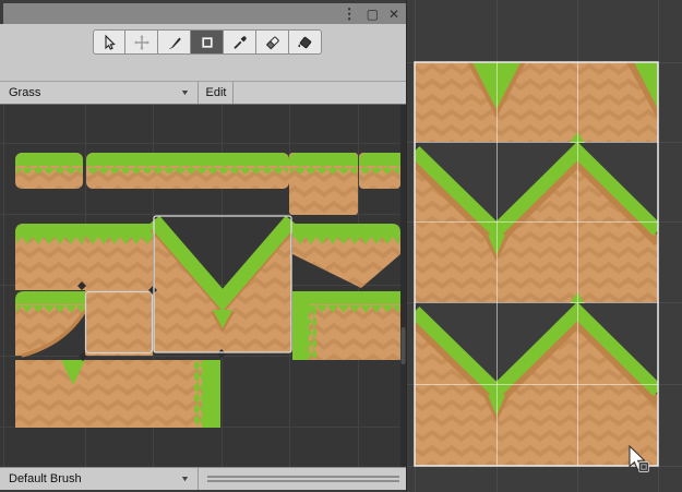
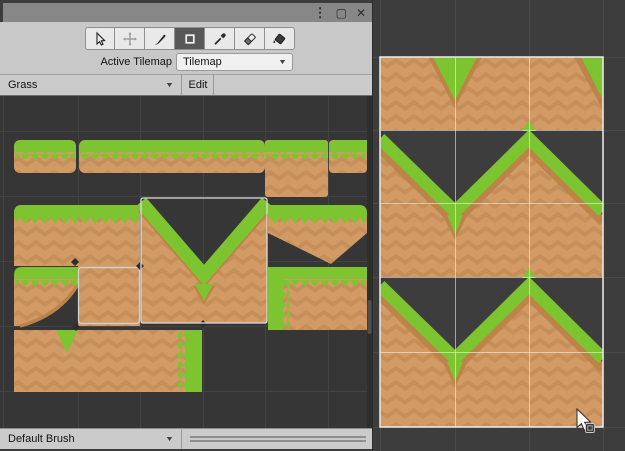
  ⋮
  ▢
  ✕
+ Active Tilemap
+ Tilemap
  Grass
  Edit
  Default Brush
